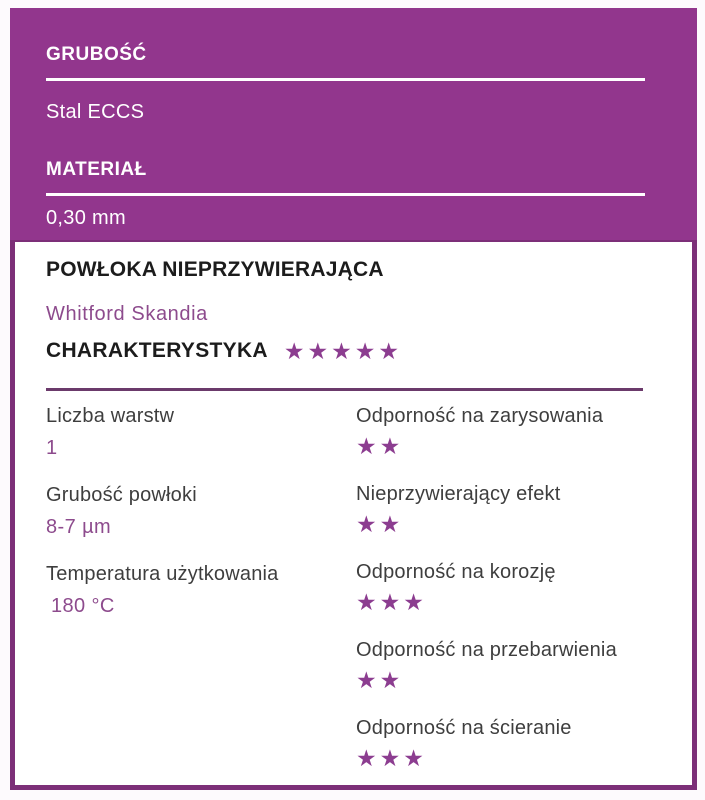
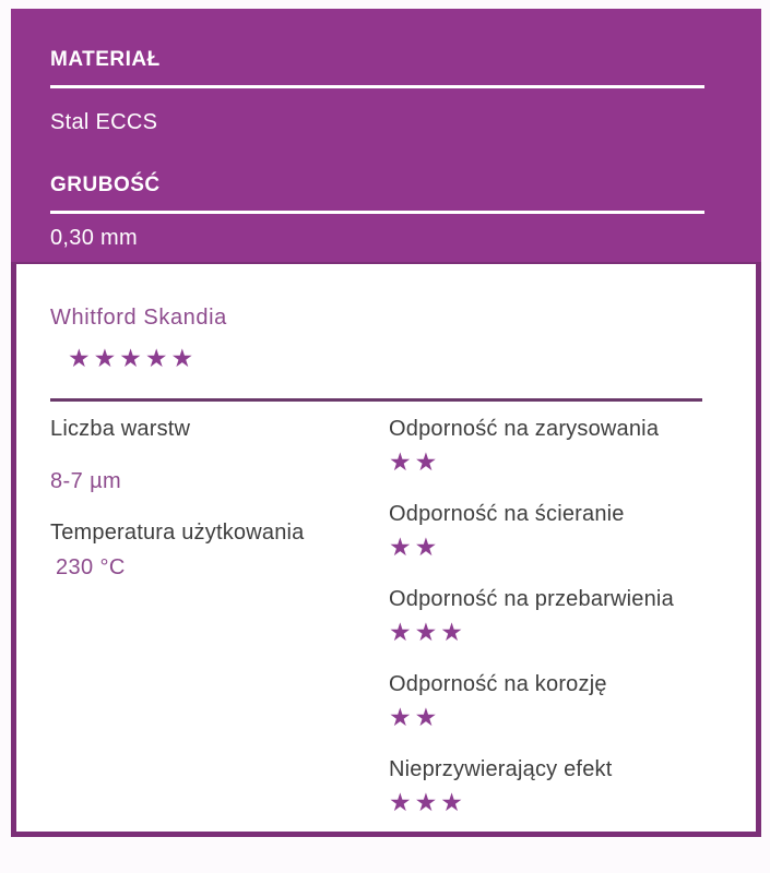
- GRUBOŚĆ
+ MATERIAŁ
  Stal ECCS
- MATERIAŁ
+ GRUBOŚĆ
  0,30 mm
- POWŁOKA NIEPRZYWIERAJĄCA
  Whitford Skandia
- CHARAKTERYSTYKA
  ★★★★★
  Liczba warstw
- 1
- Grubość powłoki
  8-7 µm
  Temperatura użytkowania
- 180 °C
+ 230 °C
  Odporność na zarysowania
  ★★
- Nieprzywierający efekt
+ Odporność na ścieranie
  ★★
- Odporność na korozję
+ Odporność na przebarwienia
  ★★★
- Odporność na przebarwienia
+ Odporność na korozję
  ★★
- Odporność na ścieranie
+ Nieprzywierający efekt
  ★★★
